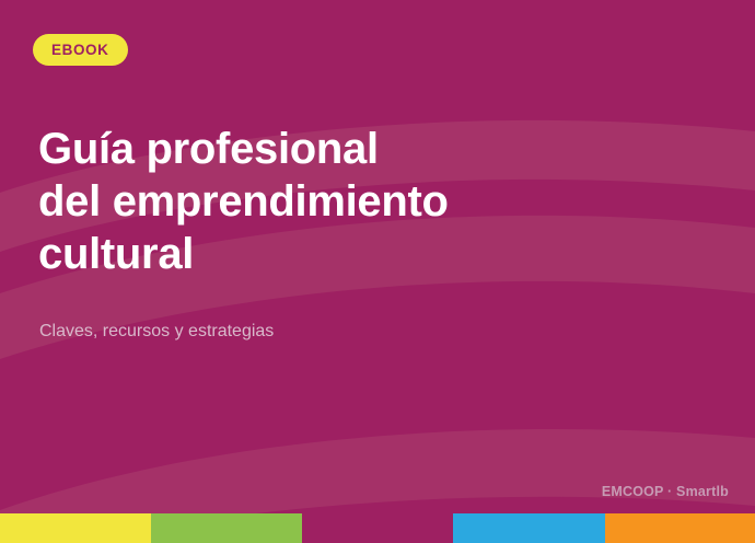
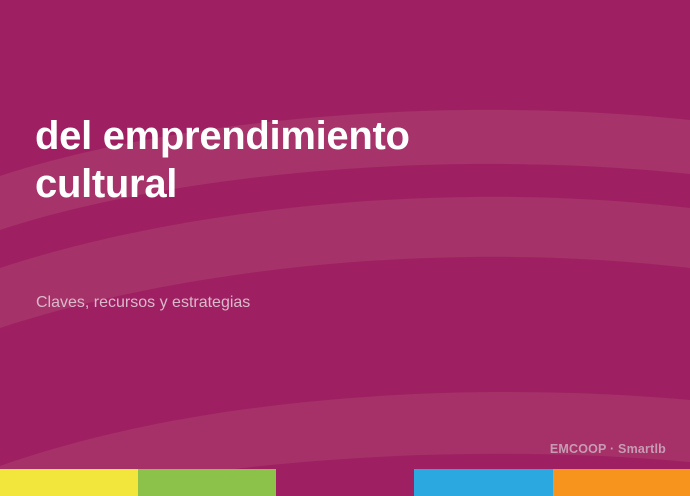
- EBOOK
- Guía profesional
  del emprendimiento
  cultural
  Claves, recursos y estrategias
  EMCOOP · Smartlb
